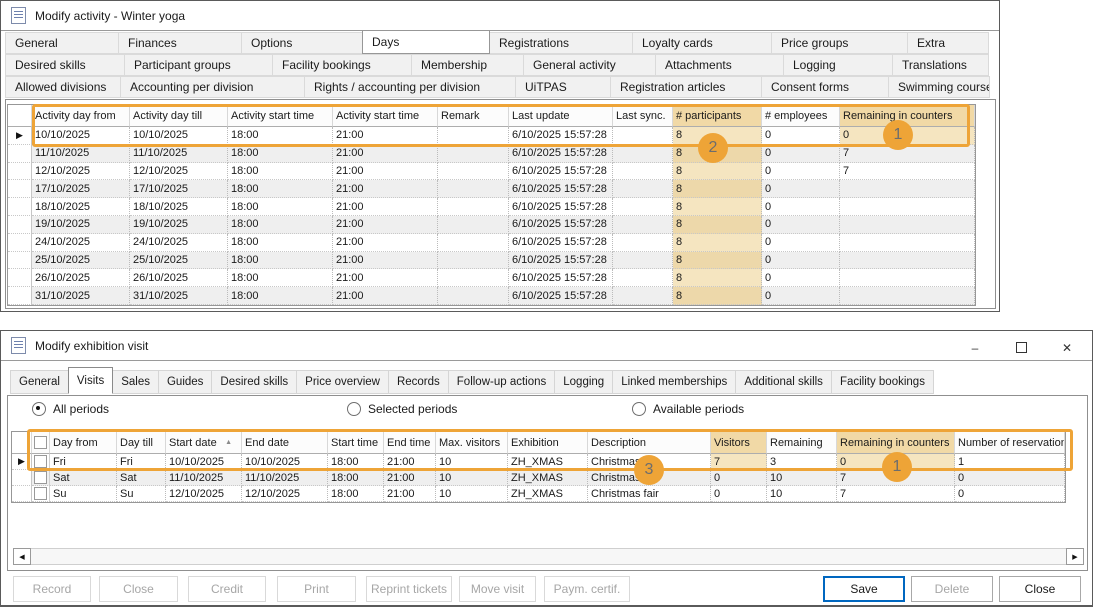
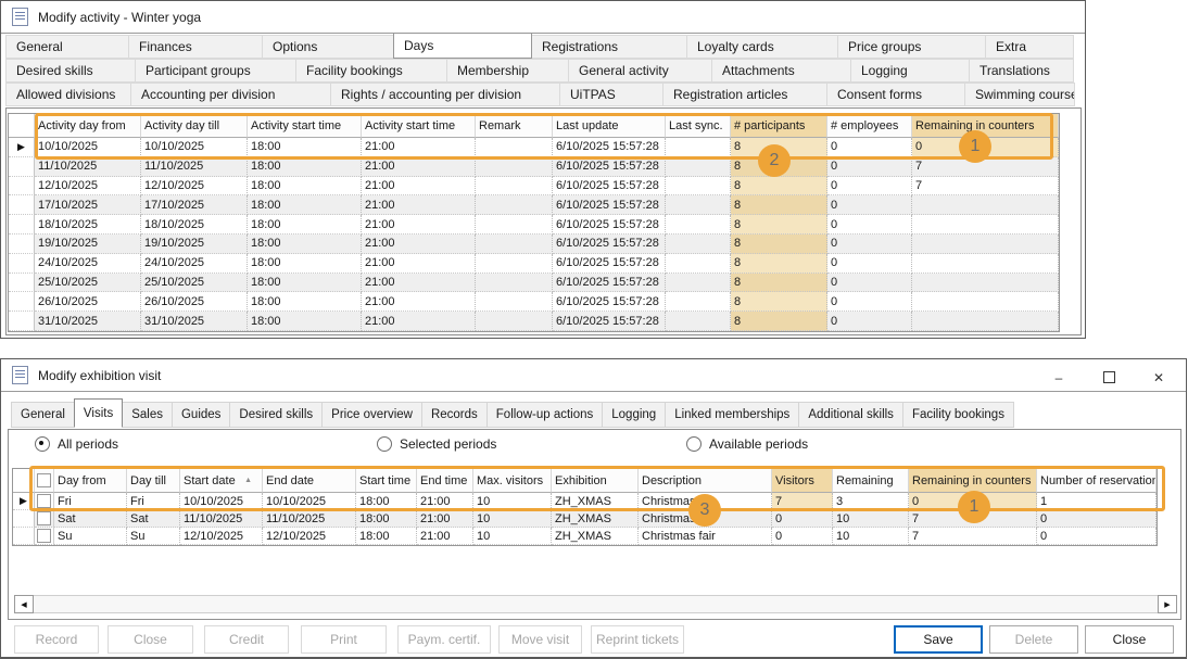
  Modify activity - Winter yoga
  General
  Finances
  Options
  Days
  Registrations
  Loyalty cards
  Price groups
  Extra
  Desired skills
  Participant groups
  Facility bookings
  Membership
  General activity
  Attachments
  Logging
  Translations
  Allowed divisions
  Accounting per division
  Rights / accounting per division
  UiTPAS
  Registration articles
  Consent forms
  Swimming course
  Activity day from
  Activity day till
  Activity start time
  Activity start time
  Remark
  Last update
  Last sync.
  # participants
  # employees
  Remaining in counters
  ▶
  10/10/2025
  10/10/2025
  18:00
  21:00
  6/10/2025 15:57:28
  8
  0
  0
  11/10/2025
  11/10/2025
  18:00
  21:00
  6/10/2025 15:57:28
  8
  0
  7
  12/10/2025
  12/10/2025
  18:00
  21:00
  6/10/2025 15:57:28
  8
  0
  7
  17/10/2025
  17/10/2025
  18:00
  21:00
  6/10/2025 15:57:28
  8
  0
  18/10/2025
  18/10/2025
  18:00
  21:00
  6/10/2025 15:57:28
  8
  0
  19/10/2025
  19/10/2025
  18:00
  21:00
  6/10/2025 15:57:28
  8
  0
  24/10/2025
  24/10/2025
  18:00
  21:00
  6/10/2025 15:57:28
  8
  0
  25/10/2025
  25/10/2025
  18:00
  21:00
  6/10/2025 15:57:28
  8
  0
  26/10/2025
  26/10/2025
  18:00
  21:00
  6/10/2025 15:57:28
  8
  0
  31/10/2025
  31/10/2025
  18:00
  21:00
  6/10/2025 15:57:28
  8
  0
  2
  1
  Modify exhibition visit
  –
  ✕
  General
  Visits
  Sales
  Guides
  Desired skills
  Price overview
  Records
  Follow-up actions
  Logging
  Linked memberships
  Additional skills
  Facility bookings
  All periods
  Selected periods
  Available periods
  Day from
  Day till
  Start date
  End date
  Start time
  End time
  Max. visitors
  Exhibition
  Description
  Visitors
  Remaining
  Remaining in counters
  Number of reservation
  ▶
  Fri
  Fri
  10/10/2025
  10/10/2025
  18:00
  21:00
  10
  ZH_XMAS
  7
  3
  0
  1
  Sat
  Sat
  11/10/2025
  11/10/2025
  18:00
  21:00
  10
  ZH_XMAS
  0
  10
  7
  0
  Su
  Su
  12/10/2025
  12/10/2025
  18:00
  21:00
  10
  ZH_XMAS
  Christmas fair
  0
  10
  7
  0
  Record
  Close
  Credit
  Print
- Reprint tickets
+ Paym. certif.
  Move visit
- Paym. certif.
+ Reprint tickets
  Save
  Delete
  Close
  3
  1
